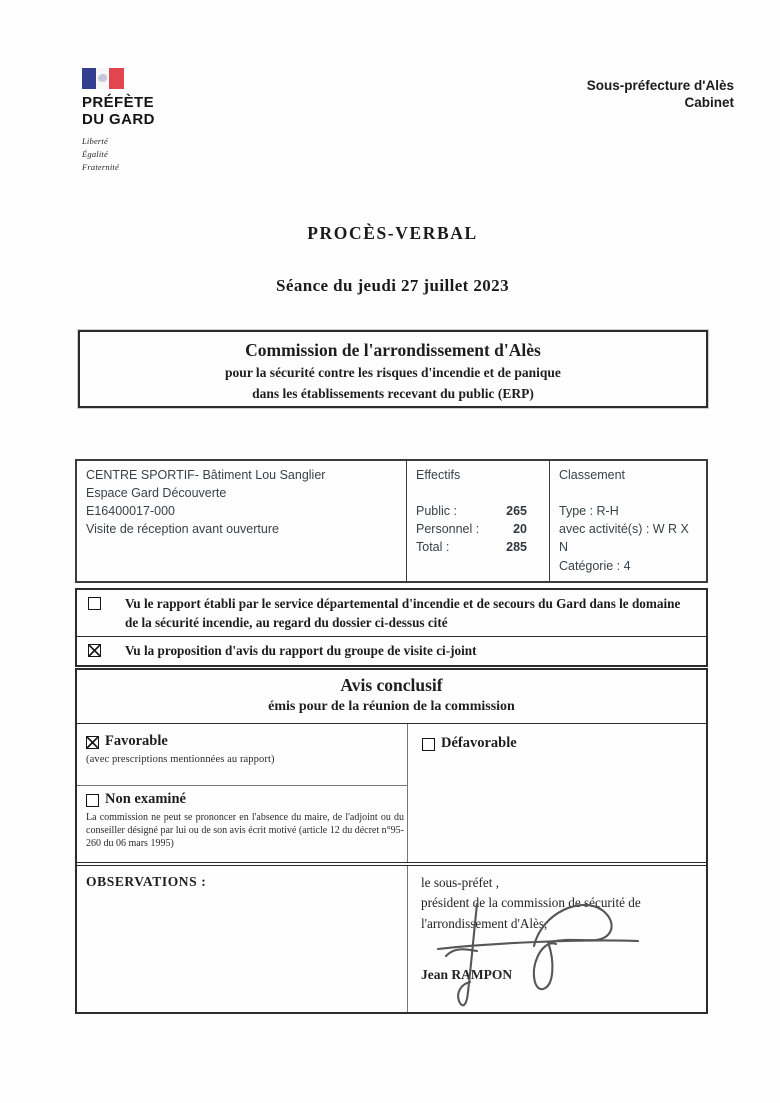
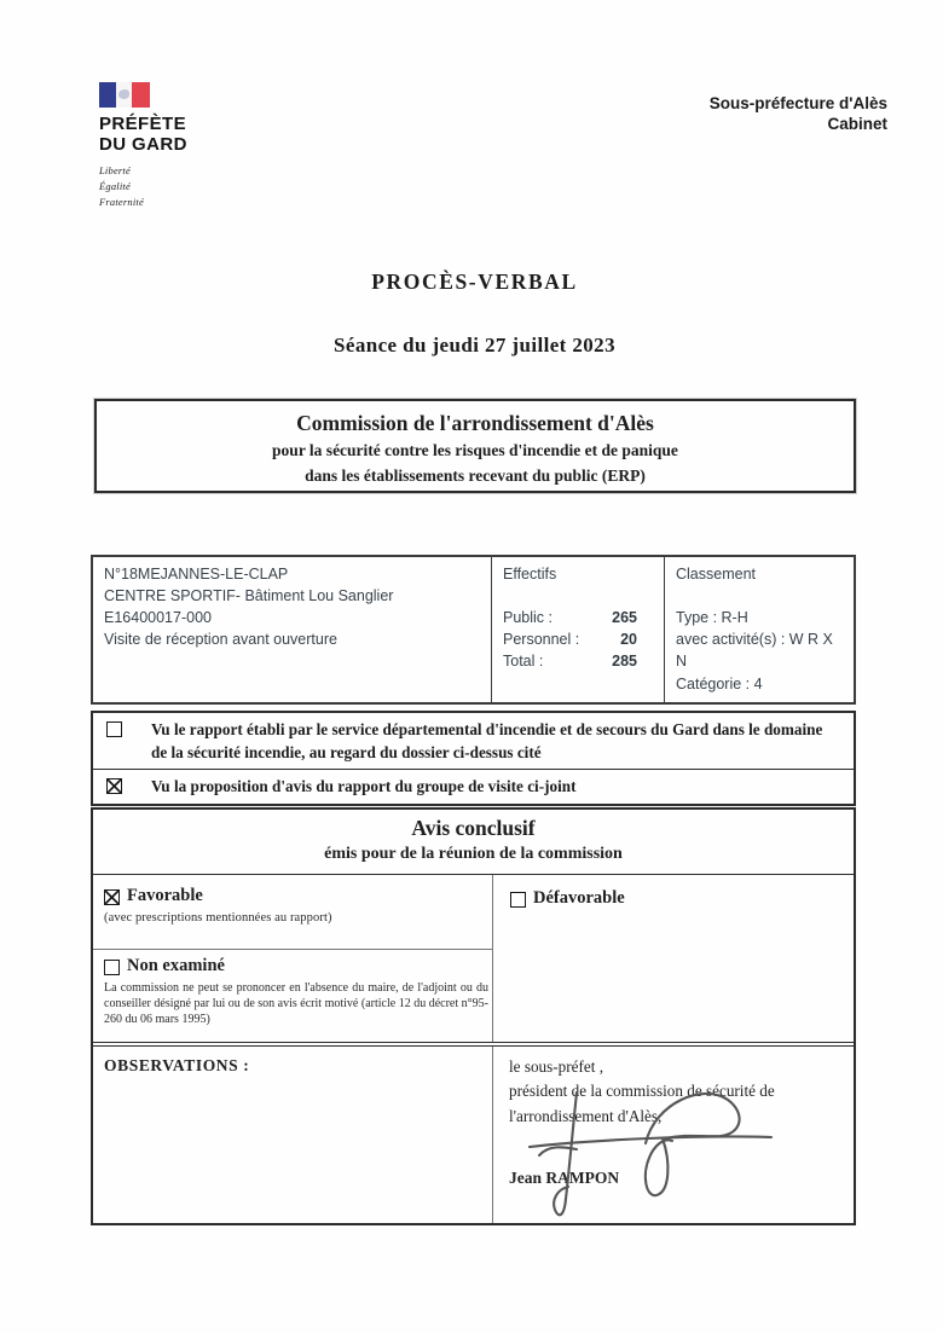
  PRÉFÈTE
  DU GARD
  Liberté
  Égalité
  Fraternité
  Sous-préfecture d'Alès
  Cabinet
  PROCÈS-VERBAL
  Séance du jeudi 27 juillet 2023
  Commission de l'arrondissement d'Alès
  pour la sécurité contre les risques d'incendie et de panique
  dans les établissements recevant du public (ERP)
+ N°18MEJANNES-LE-CLAP
  CENTRE SPORTIF- Bâtiment Lou Sanglier
- Espace Gard Découverte
  E16400017-000
  Visite de réception avant ouverture
  Effectifs
  Public :
  265
  Personnel :
  20
  Total :
  285
  Classement
  Type : R-H
  avec activité(s) : W R X N
  Catégorie : 4
  Vu le rapport établi par le service départemental d'incendie et de secours du Gard dans le domaine de la sécurité incendie, au regard du dossier ci-dessus cité
  Vu la proposition d'avis du rapport du groupe de visite ci-joint
  Avis conclusif
  émis pour de la réunion de la commission
  Favorable
  (avec prescriptions mentionnées au rapport)
  Défavorable
  Non examiné
  La commission ne peut se prononcer en l'absence du maire, de l'adjoint ou du conseiller désigné par lui ou de son avis écrit motivé (article 12 du décret n°95-260 du 06 mars 1995)
  OBSERVATIONS :
  le sous-préfet ,
  président de la commission de sécurité de
  l'arrondissement d'Alès
  Jean RAMPON
